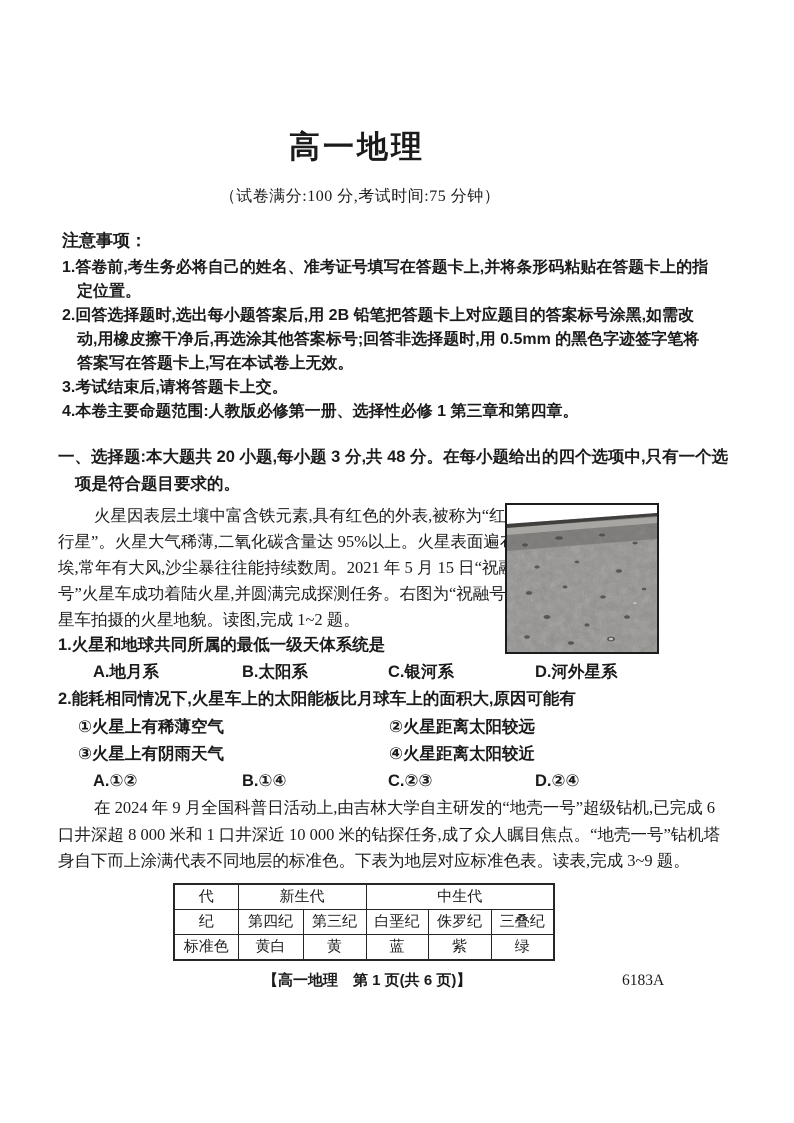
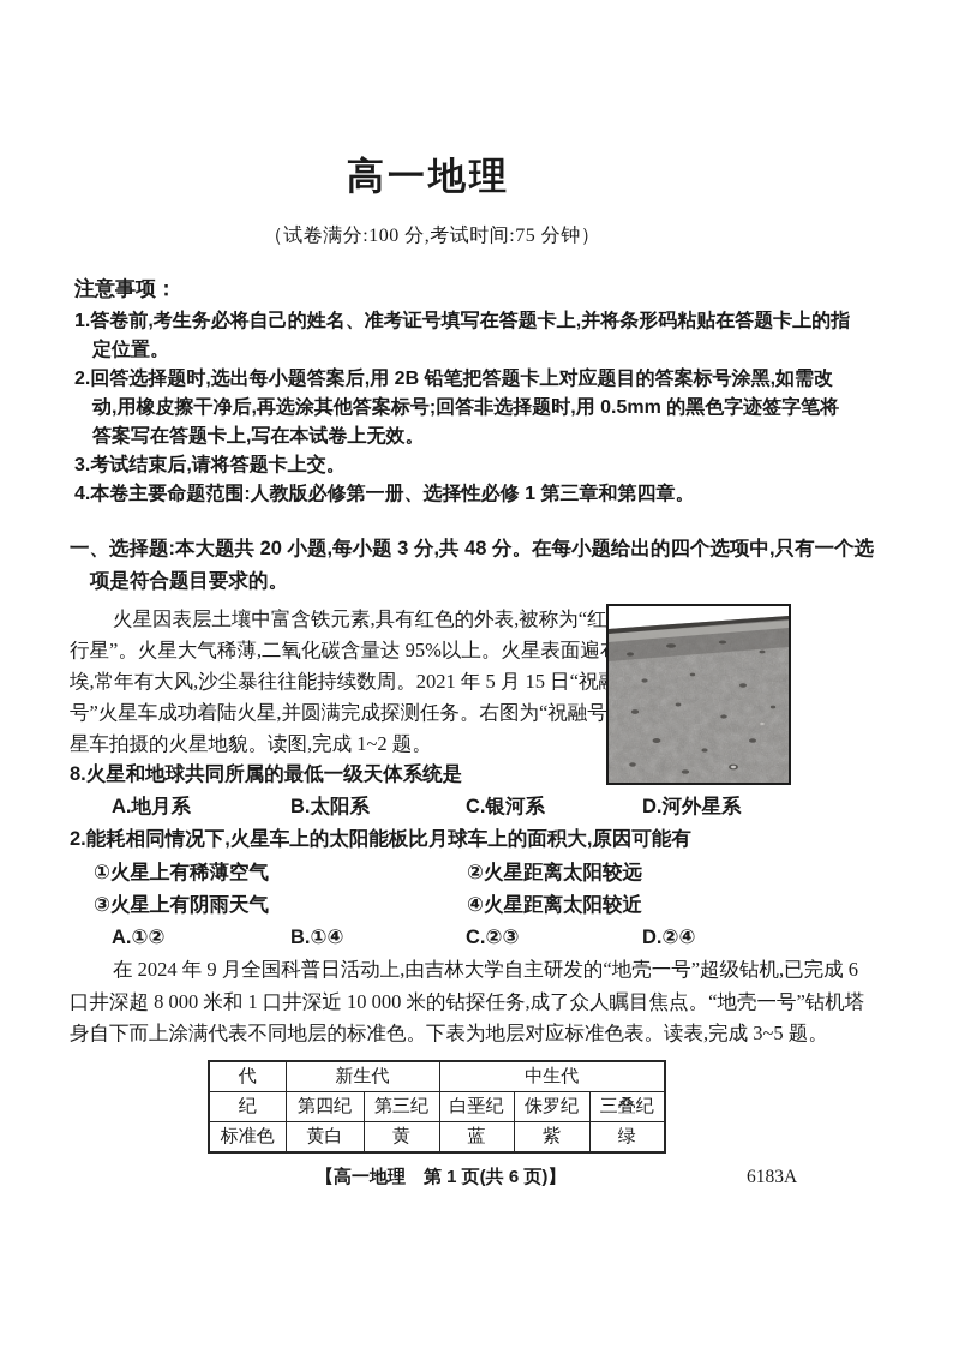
  高一地理
  （试卷满分:100 分,考试时间:75 分钟）
  注意事项：
  1.答卷前,考生务必将自己的姓名、准考证号填写在答题卡上,并将条形码粘贴在答题卡上的指
  定位置。
  2.回答选择题时,选出每小题答案后,用 2B 铅笔把答题卡上对应题目的答案标号涂黑,如需改
  动,用橡皮擦干净后,再选涂其他答案标号;回答非选择题时,用 0.5mm 的黑色字迹签字笔将
  答案写在答题卡上,写在本试卷上无效。
  3.考试结束后,请将答题卡上交。
  4.本卷主要命题范围:人教版必修第一册、选择性必修 1 第三章和第四章。
  一、选择题:本大题共 20 小题,每小题 3 分,共 48 分。在每小题给出的四个选项中,只有一个选
  项是符合题目要求的。
  火星因表层土壤中富含铁元素,具有红色的外表,被称为“红
  行星”。火星大气稀薄,二氧化碳含量达 95%以上。火星表面遍
  埃,常年有大风,沙尘暴往往能持续数周。2021 年 5 月 15 日“祝
  号”火星车成功着陆火星,并圆满完成探测任务。右图为“祝融号
  星车拍摄的火星地貌。读图,完成 1~2 题。
- 1.火星和地球共同所属的最低一级天体系统是
+ 8.火星和地球共同所属的最低一级天体系统是
  A.地月系
  B.太阳系
  C.银河系
  D.河外星系
  2.能耗相同情况下,火星车上的太阳能板比月球车上的面积大,原因可能有
  ①火星上有稀薄空气
  ②火星距离太阳较远
  ③火星上有阴雨天气
  ④火星距离太阳较近
  A.①②
  B.①④
  C.②③
  D.②④
  在 2024 年 9 月全国科普日活动上,由吉林大学自主研发的“地壳一号”超级钻机,已完成 6
  口井深超 8 000 米和 1 口井深近 10 000 米的钻探任务,成了众人瞩目焦点。“地壳一号”钻机塔
- 身自下而上涂满代表不同地层的标准色。下表为地层对应标准色表。读表,完成 3~9 题。
+ 身自下而上涂满代表不同地层的标准色。下表为地层对应标准色表。读表,完成 3~5 题。
  代	新生代	中生代
  纪	第四纪	第三纪	白垩纪	侏罗纪	三叠纪
  标准色	黄白	黄	蓝	紫	绿
  【高一地理 第 1 页(共 6 页)】
  6183A
